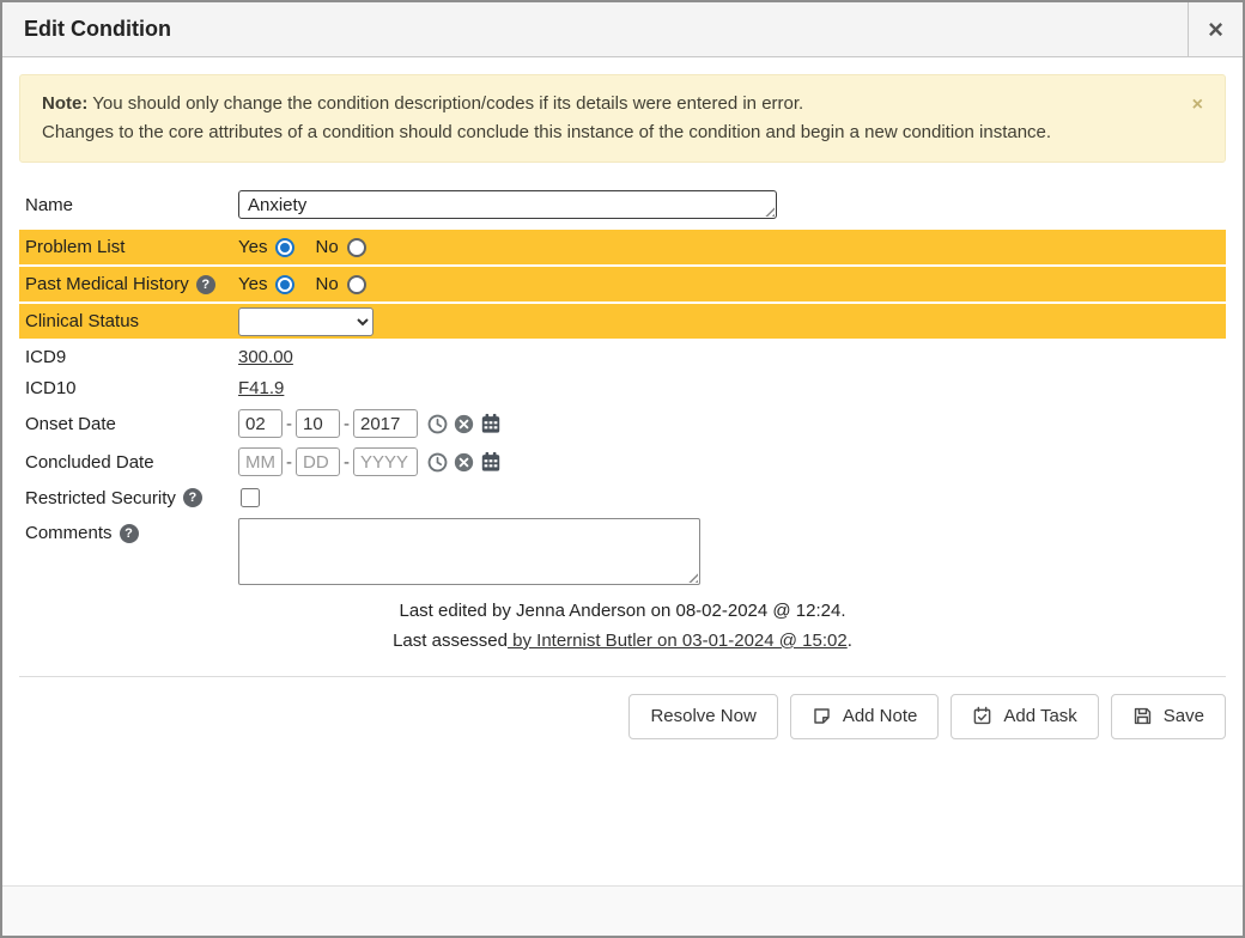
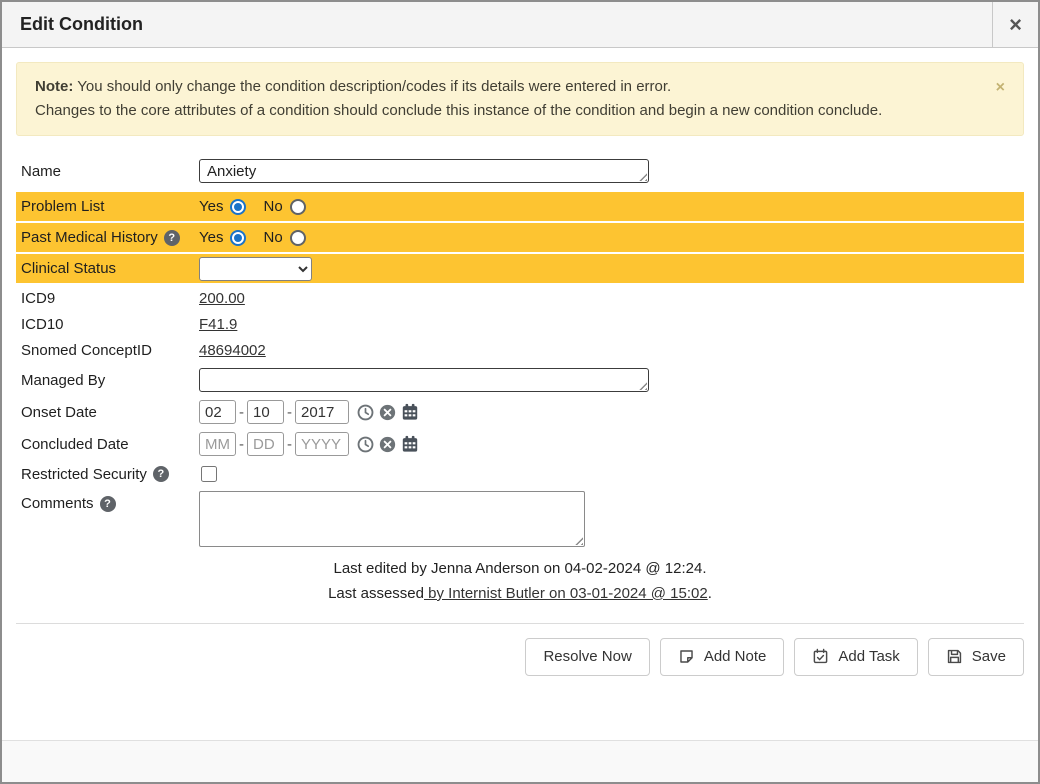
  Edit Condition
  ×
  Note: You should only change the condition description/codes if its details were entered in error.
- Changes to the core attributes of a condition should conclude this instance of the condition and begin a new condition instance.
+ Changes to the core attributes of a condition should conclude this instance of the condition and begin a new condition conclude.
  ×
  Name
  Anxiety
  Problem List
  Yes
  No
  Past Medical History
  ?
  Yes
  No
  Clinical Status
  ICD9
- 300.00
+ 200.00
  ICD10
  F41.9
+ Snomed ConceptID
+ 48694002
+ Managed By
  Onset Date
  02
  -
  10
  -
  2017
  Concluded Date
  MM
  -
  DD
  -
  YYYY
  Restricted Security
  ?
  Comments
  ?
- Last edited by Jenna Anderson on 08-02-2024 @ 12:24.
+ Last edited by Jenna Anderson on 04-02-2024 @ 12:24.
  Last assessed by Internist Butler on 03-01-2024 @ 15:02.
  Resolve Now
  Add Note
  Add Task
  Save
